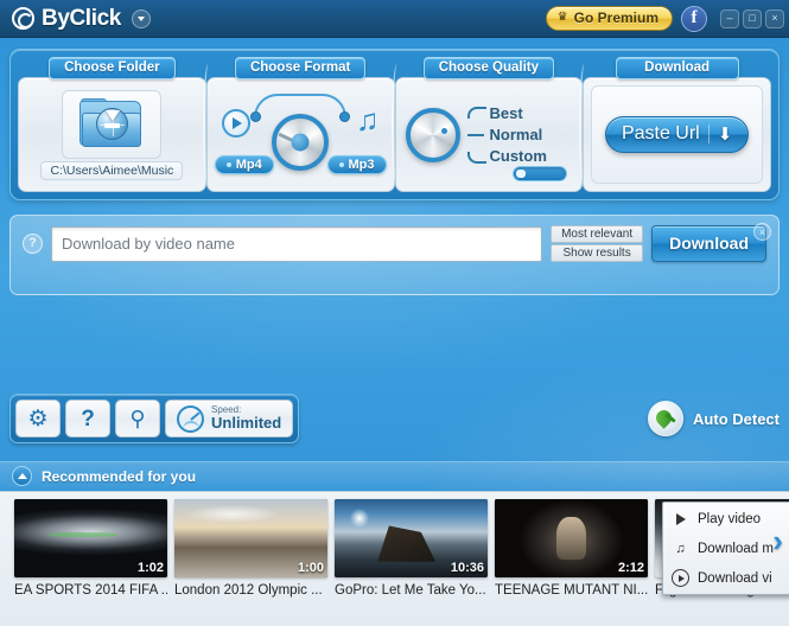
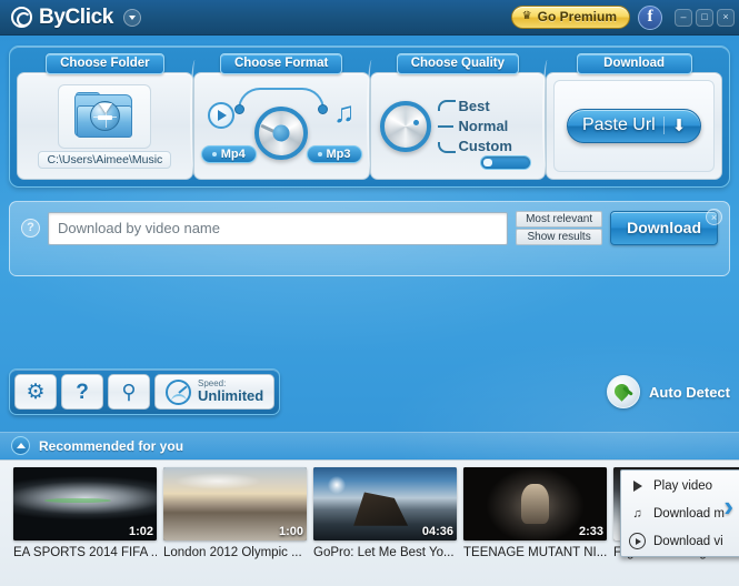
  ByClick
  ♛
  Go Premium
  f
  –
  □
  ×
  Choose Folder
  C:\Users\Aimee\Music
  Choose Format
  ♫
  Mp4
  Mp3
  Choose Quality
  Best
  Normal
  Custom
  Download
  Paste Url
  ⬇
  ?
  Download by video name
  Most relevant
  Show results
  Download
  ×
  ⚙
  ?
  ⚲
  Speed:
  Unlimited
  Auto Detect
  Recommended for you
  1:02
  EA SPORTS 2014 FIFA ..
  1:00
  London 2012 Olympic ...
- 10:36
+ 04:36
- GoPro: Let Me Take Yo...
+ GoPro: Let Me Best Yo...
- 2:12
+ 2:33
  TEENAGE MUTANT NI...
  Play video
  ♫
  Download m
  Download vi
  ›
